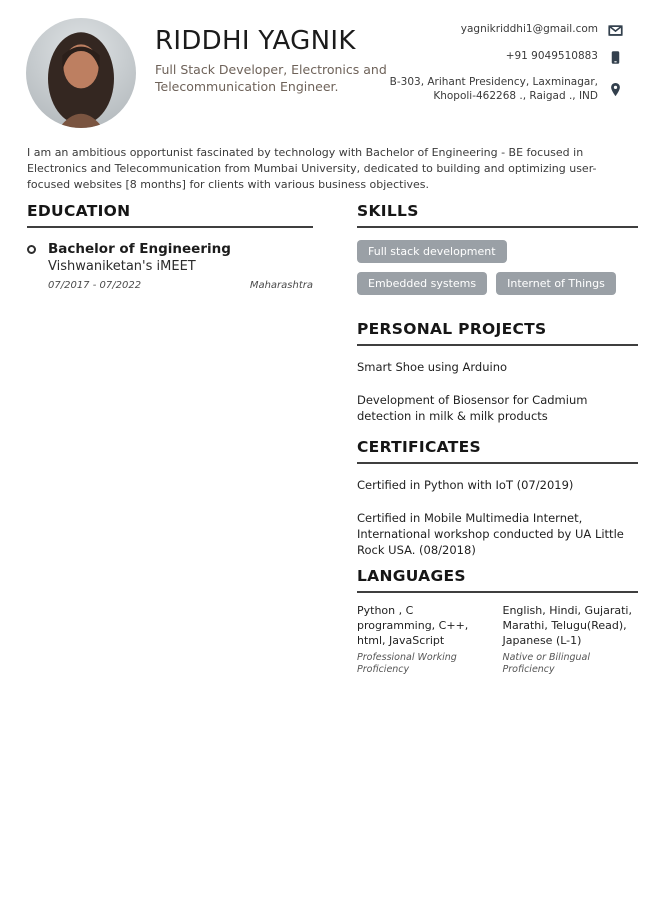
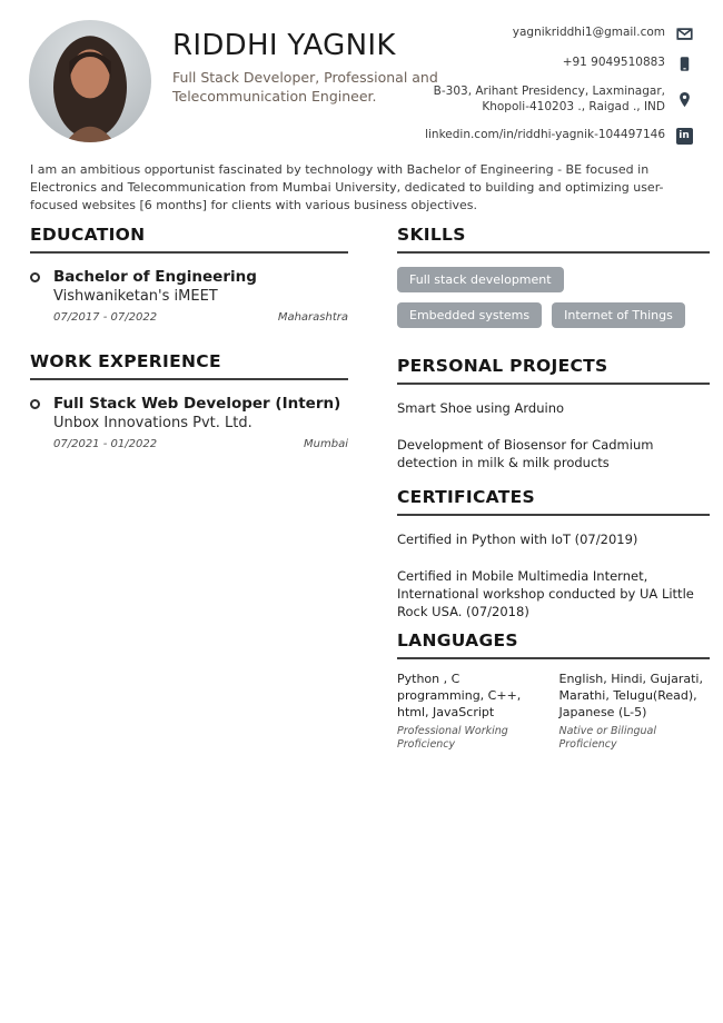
  RIDDHI YAGNIK
- Full Stack Developer, Electronics and Telecommunication Engineer.
+ Full Stack Developer, Professional and Telecommunication Engineer.
  yagnikriddhi1@gmail.com
  +91 9049510883
  B-303, Arihant Presidency, Laxminagar,
- Khopoli-462268 ., Raigad ., IND
+ Khopoli-410203 ., Raigad ., IND
+ linkedin.com/in/riddhi-yagnik-104497146
+ in
- I am an ambitious opportunist fascinated by technology with Bachelor of Engineering - BE focused in Electronics and Telecommunication from Mumbai University, dedicated to building and optimizing user-focused websites [8 months] for clients with various business objectives.
+ I am an ambitious opportunist fascinated by technology with Bachelor of Engineering - BE focused in Electronics and Telecommunication from Mumbai University, dedicated to building and optimizing user-focused websites [6 months] for clients with various business objectives.
  EDUCATION
  Bachelor of Engineering
  Vishwaniketan's iMEET
  07/2017 - 07/2022
  Maharashtra
+ WORK EXPERIENCE
+ Full Stack Web Developer (Intern)
+ Unbox Innovations Pvt. Ltd.
+ 07/2021 - 01/2022
+ Mumbai
  SKILLS
  Full stack development
  Embedded systems
  Internet of Things
  PERSONAL PROJECTS
  Smart Shoe using Arduino
  Development of Biosensor for Cadmium detection in milk & milk products
  CERTIFICATES
  Certified in Python with IoT (07/2019)
- Certified in Mobile Multimedia Internet, International workshop conducted by UA Little Rock USA. (08/2018)
+ Certified in Mobile Multimedia Internet, International workshop conducted by UA Little Rock USA. (07/2018)
  LANGUAGES
  Python , C programming, C++, html, JavaScript
  Professional Working Proficiency
- English, Hindi, Gujarati, Marathi, Telugu(Read), Japanese (L-1)
+ English, Hindi, Gujarati, Marathi, Telugu(Read), Japanese (L-5)
  Native or Bilingual Proficiency
